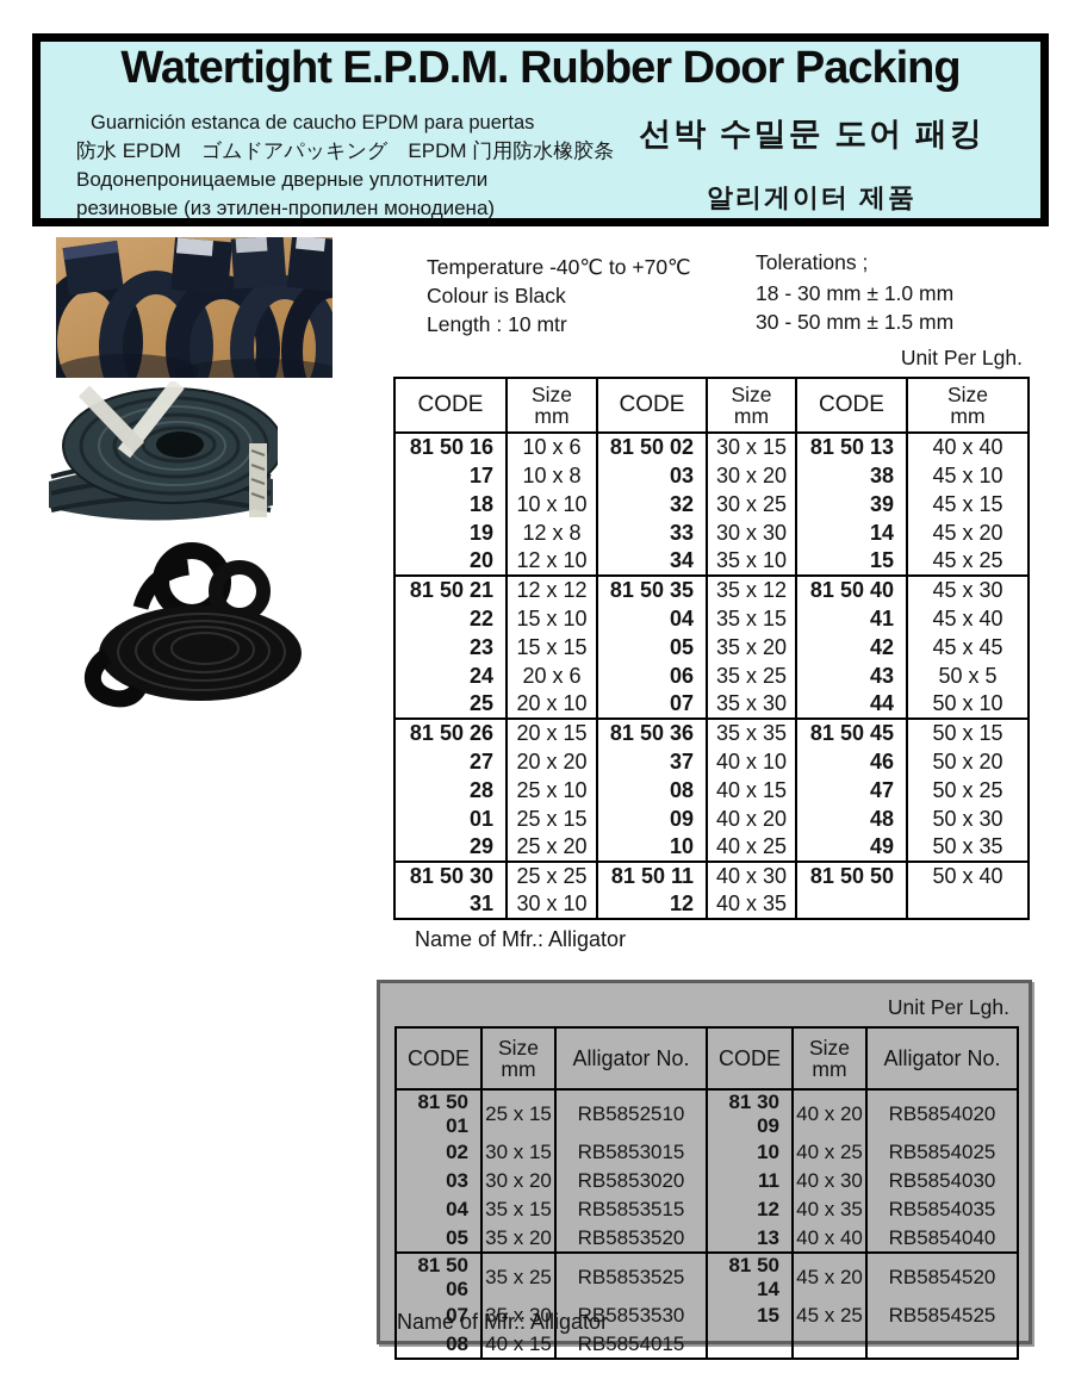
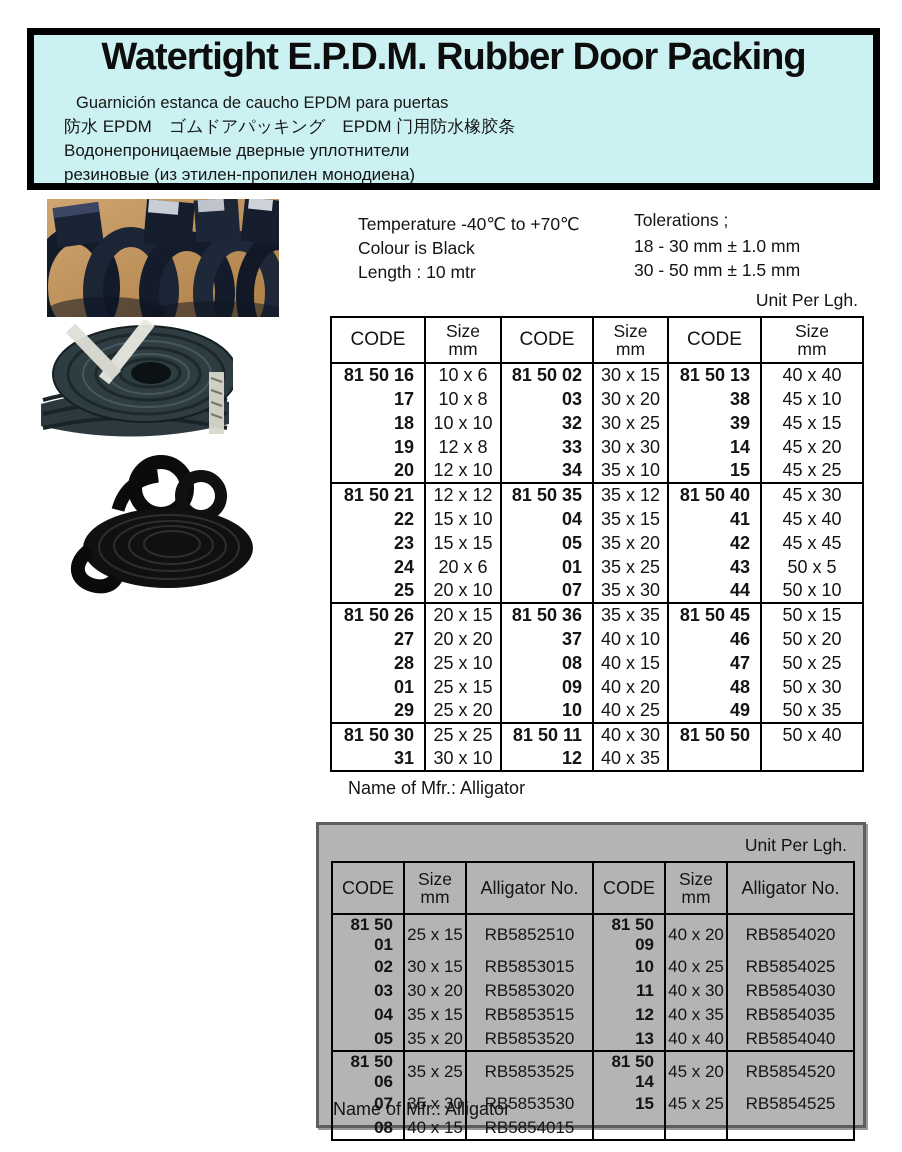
  Watertight E.P.D.M. Rubber Door Packing
  Guarnición estanca de caucho EPDM para puertas
  防水 EPDM ゴムドアパッキング EPDM 门用防水橡胶条
  Водонепроницаемые дверные уплотнители
  резиновые (из этилен-пропилен монодиена)
- 선박 수밀문 도어 패킹
- 알리게이터 제품
  Temperature -40℃ to +70℃
  Colour is Black
  Length : 10 mtr
  Tolerations ;
  18 - 30 mm ± 1.0 mm
  30 - 50 mm ± 1.5 mm
  Unit Per Lgh.
  CODE	Size mm	CODE	Size mm	CODE	Size mm
  81 50 16	10 x 6	81 50 02	30 x 15	81 50 13	40 x 40
  17	10 x 8	03	30 x 20	38	45 x 10
  18	10 x 10	32	30 x 25	39	45 x 15
  19	12 x 8	33	30 x 30	14	45 x 20
  20	12 x 10	34	35 x 10	15	45 x 25
  81 50 21	12 x 12	81 50 35	35 x 12	81 50 40	45 x 30
  22	15 x 10	04	35 x 15	41	45 x 40
  23	15 x 15	05	35 x 20	42	45 x 45
- 24	20 x 6	06	35 x 25	43	50 x 5
+ 24	20 x 6	01	35 x 25	43	50 x 5
  25	20 x 10	07	35 x 30	44	50 x 10
  81 50 26	20 x 15	81 50 36	35 x 35	81 50 45	50 x 15
  27	20 x 20	37	40 x 10	46	50 x 20
  28	25 x 10	08	40 x 15	47	50 x 25
  01	25 x 15	09	40 x 20	48	50 x 30
  29	25 x 20	10	40 x 25	49	50 x 35
  81 50 30	25 x 25	81 50 11	40 x 30	81 50 50	50 x 40
  31	30 x 10	12	40 x 35
  Name of Mfr.: Alligator
  Unit Per Lgh.
  CODE	Size mm	Alligator No.	CODE	Size mm	Alligator No.
- 81 50 01	25 x 15	RB5852510	81 30 09	40 x 20	RB5854020
+ 81 50 01	25 x 15	RB5852510	81 50 09	40 x 20	RB5854020
  02	30 x 15	RB5853015	10	40 x 25	RB5854025
  03	30 x 20	RB5853020	11	40 x 30	RB5854030
  04	35 x 15	RB5853515	12	40 x 35	RB5854035
  05	35 x 20	RB5853520	13	40 x 40	RB5854040
  81 50 06	35 x 25	RB5853525	81 50 14	45 x 20	RB5854520
  07	35 x 30	RB5853530	15	45 x 25	RB5854525
  08	40 x 15	RB5854015
  Name of Mfr.: Alligator
